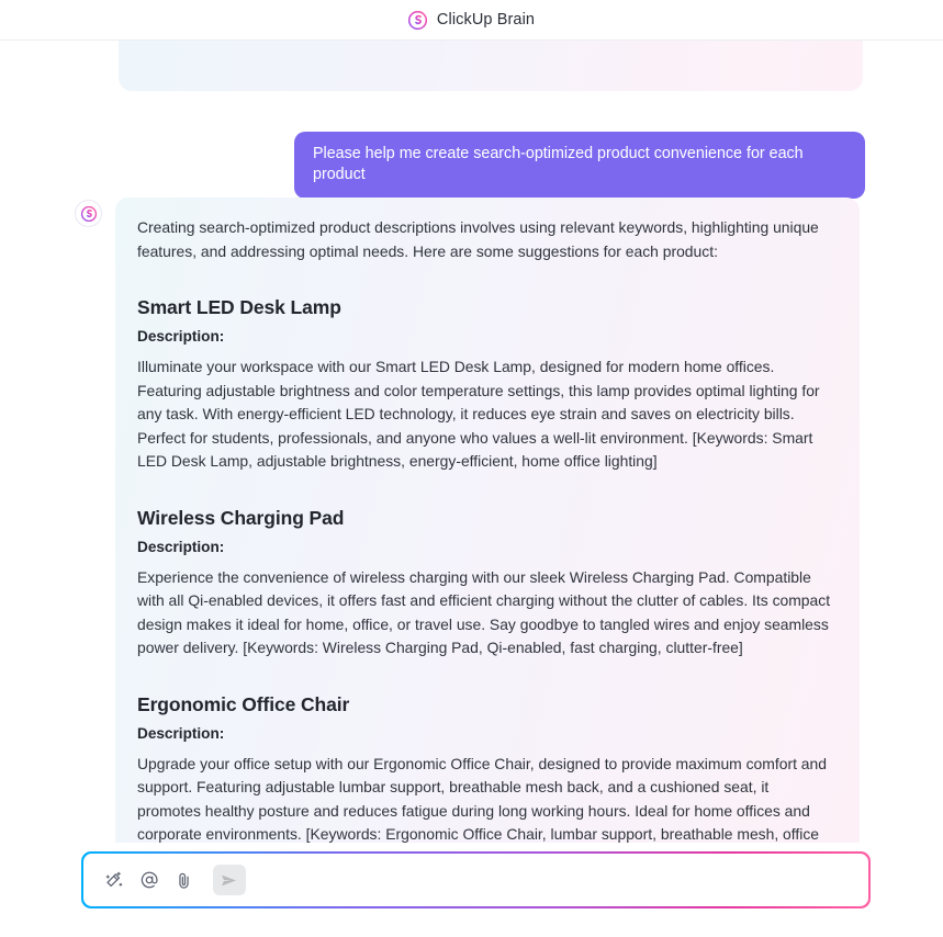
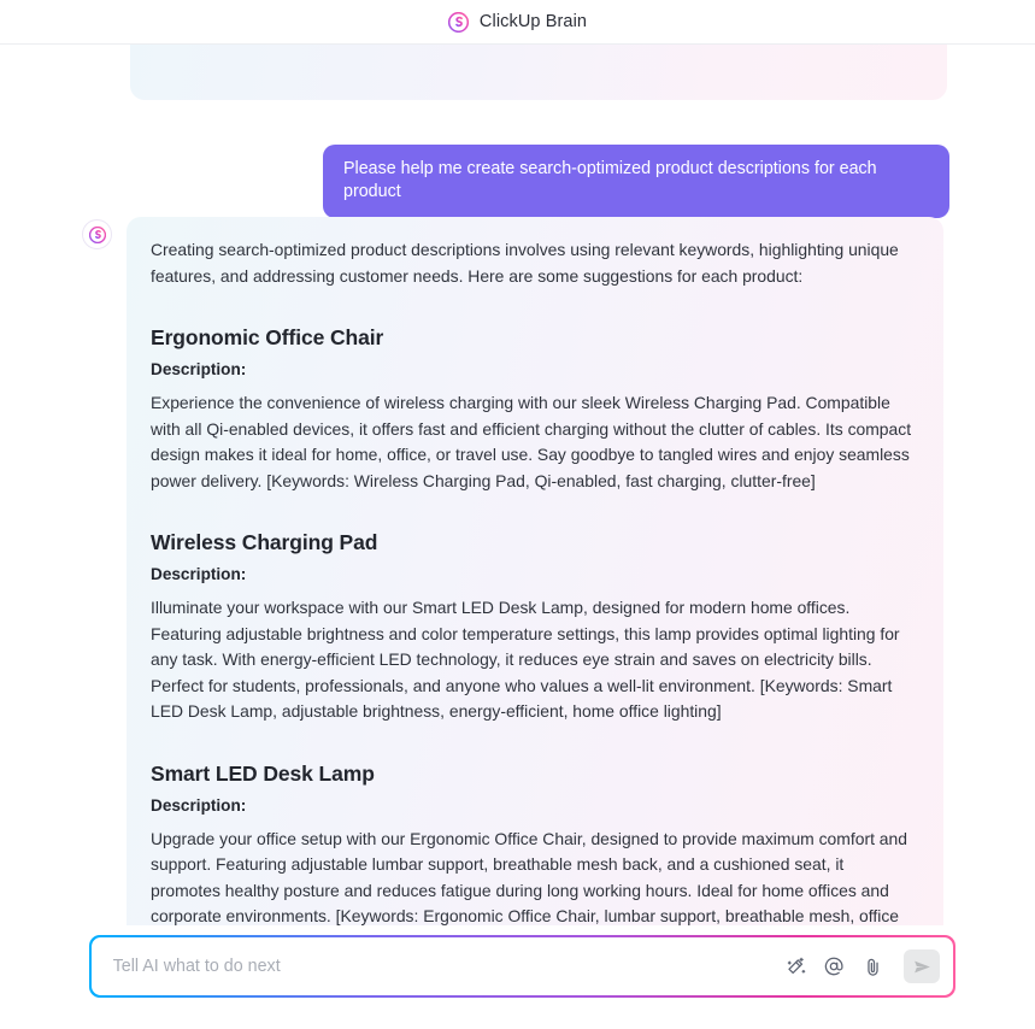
  ClickUp Brain
- Please help me create search-optimized product convenience for each product
+ Please help me create search-optimized product descriptions for each product
- Creating search-optimized product descriptions involves using relevant keywords, highlighting unique features, and addressing optimal needs. Here are some suggestions for each product:
+ Creating search-optimized product descriptions involves using relevant keywords, highlighting unique features, and addressing customer needs. Here are some suggestions for each product:
- Smart LED Desk Lamp
+ Ergonomic Office Chair
  Description:
- Illuminate your workspace with our Smart LED Desk Lamp, designed for modern home offices. Featuring adjustable brightness and color temperature settings, this lamp provides optimal lighting for any task. With energy-efficient LED technology, it reduces eye strain and saves on electricity bills. Perfect for students, professionals, and anyone who values a well-lit environment. [Keywords: Smart LED Desk Lamp, adjustable brightness, energy-efficient, home office lighting]
+ Experience the convenience of wireless charging with our sleek Wireless Charging Pad. Compatible with all Qi-enabled devices, it offers fast and efficient charging without the clutter of cables. Its compact design makes it ideal for home, office, or travel use. Say goodbye to tangled wires and enjoy seamless power delivery. [Keywords: Wireless Charging Pad, Qi-enabled, fast charging, clutter-free]
  Wireless Charging Pad
  Description:
- Experience the convenience of wireless charging with our sleek Wireless Charging Pad. Compatible with all Qi-enabled devices, it offers fast and efficient charging without the clutter of cables. Its compact design makes it ideal for home, office, or travel use. Say goodbye to tangled wires and enjoy seamless power delivery. [Keywords: Wireless Charging Pad, Qi-enabled, fast charging, clutter-free]
+ Illuminate your workspace with our Smart LED Desk Lamp, designed for modern home offices. Featuring adjustable brightness and color temperature settings, this lamp provides optimal lighting for any task. With energy-efficient LED technology, it reduces eye strain and saves on electricity bills. Perfect for students, professionals, and anyone who values a well-lit environment. [Keywords: Smart LED Desk Lamp, adjustable brightness, energy-efficient, home office lighting]
- Ergonomic Office Chair
+ Smart LED Desk Lamp
  Description:
  Upgrade your office setup with our Ergonomic Office Chair, designed to provide maximum comfort and support. Featuring adjustable lumbar support, breathable mesh back, and a cushioned seat, it promotes healthy posture and reduces fatigue during long working hours. Ideal for home offices and corporate environments. [Keywords: Ergonomic Office Chair, lumbar support, breathable mesh, office
+ Tell AI what to do next
